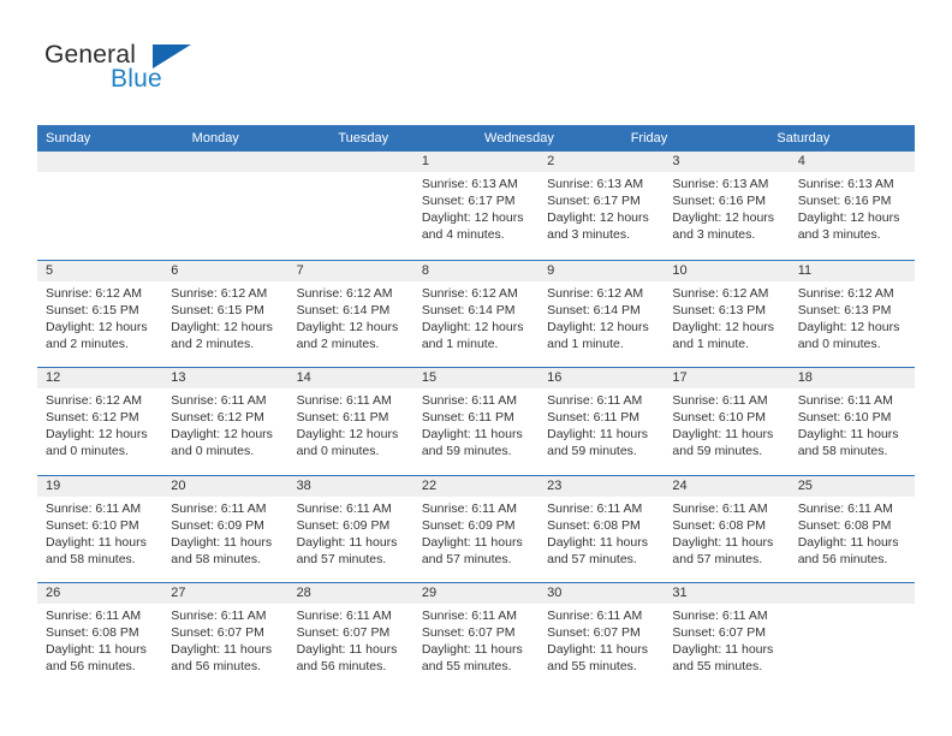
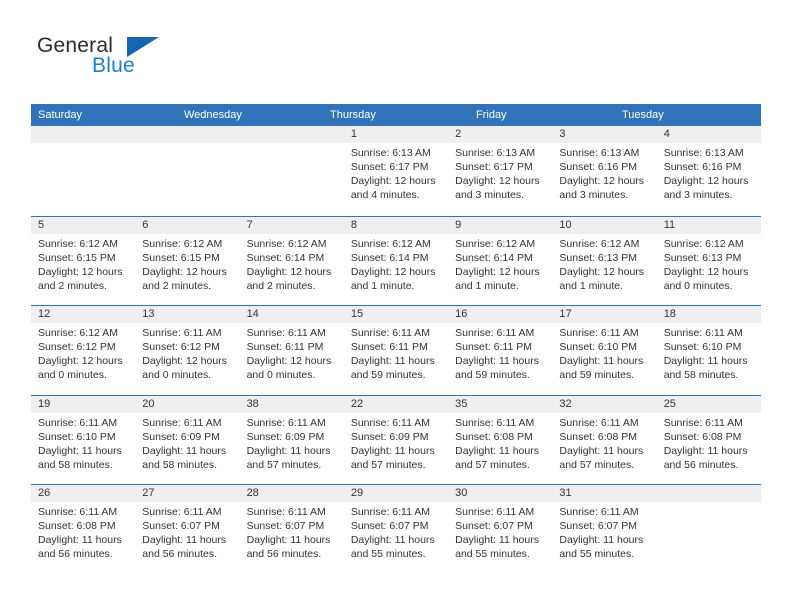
  General
  Blue
- Sunday
- Monday
- Tuesday
+ Saturday
  Wednesday
+ Thursday
  Friday
- Saturday
+ Tuesday
  1
  Sunrise: 6:13 AM
  Sunset: 6:17 PM
  Daylight: 12 hours and 4 minutes.
  2
  Sunrise: 6:13 AM
  Sunset: 6:17 PM
  Daylight: 12 hours and 3 minutes.
  3
  Sunrise: 6:13 AM
  Sunset: 6:16 PM
  Daylight: 12 hours and 3 minutes.
  4
  Sunrise: 6:13 AM
  Sunset: 6:16 PM
  Daylight: 12 hours and 3 minutes.
  5
  Sunrise: 6:12 AM
  Sunset: 6:15 PM
  Daylight: 12 hours and 2 minutes.
  6
  Sunrise: 6:12 AM
  Sunset: 6:15 PM
  Daylight: 12 hours and 2 minutes.
  7
  Sunrise: 6:12 AM
  Sunset: 6:14 PM
  Daylight: 12 hours and 2 minutes.
  8
  Sunrise: 6:12 AM
  Sunset: 6:14 PM
  Daylight: 12 hours and 1 minute.
  9
  Sunrise: 6:12 AM
  Sunset: 6:14 PM
  Daylight: 12 hours and 1 minute.
  10
  Sunrise: 6:12 AM
  Sunset: 6:13 PM
  Daylight: 12 hours and 1 minute.
  11
  Sunrise: 6:12 AM
  Sunset: 6:13 PM
  Daylight: 12 hours and 0 minutes.
  12
  Sunrise: 6:12 AM
  Sunset: 6:12 PM
  Daylight: 12 hours and 0 minutes.
  13
  Sunrise: 6:11 AM
  Sunset: 6:12 PM
  Daylight: 12 hours and 0 minutes.
  14
  Sunrise: 6:11 AM
  Sunset: 6:11 PM
  Daylight: 12 hours and 0 minutes.
  15
  Sunrise: 6:11 AM
  Sunset: 6:11 PM
  Daylight: 11 hours and 59 minutes.
  16
  Sunrise: 6:11 AM
  Sunset: 6:11 PM
  Daylight: 11 hours and 59 minutes.
  17
  Sunrise: 6:11 AM
  Sunset: 6:10 PM
  Daylight: 11 hours and 59 minutes.
  18
  Sunrise: 6:11 AM
  Sunset: 6:10 PM
  Daylight: 11 hours and 58 minutes.
  19
  Sunrise: 6:11 AM
  Sunset: 6:10 PM
  Daylight: 11 hours and 58 minutes.
  20
  Sunrise: 6:11 AM
  Sunset: 6:09 PM
  Daylight: 11 hours and 58 minutes.
  38
  Sunrise: 6:11 AM
  Sunset: 6:09 PM
  Daylight: 11 hours and 57 minutes.
  22
  Sunrise: 6:11 AM
  Sunset: 6:09 PM
  Daylight: 11 hours and 57 minutes.
- 23
+ 35
  Sunrise: 6:11 AM
  Sunset: 6:08 PM
  Daylight: 11 hours and 57 minutes.
- 24
+ 32
  Sunrise: 6:11 AM
  Sunset: 6:08 PM
  Daylight: 11 hours and 57 minutes.
  25
  Sunrise: 6:11 AM
  Sunset: 6:08 PM
  Daylight: 11 hours and 56 minutes.
  26
  Sunrise: 6:11 AM
  Sunset: 6:08 PM
  Daylight: 11 hours and 56 minutes.
  27
  Sunrise: 6:11 AM
  Sunset: 6:07 PM
  Daylight: 11 hours and 56 minutes.
  28
  Sunrise: 6:11 AM
  Sunset: 6:07 PM
  Daylight: 11 hours and 56 minutes.
  29
  Sunrise: 6:11 AM
  Sunset: 6:07 PM
  Daylight: 11 hours and 55 minutes.
  30
  Sunrise: 6:11 AM
  Sunset: 6:07 PM
  Daylight: 11 hours and 55 minutes.
  31
  Sunrise: 6:11 AM
  Sunset: 6:07 PM
  Daylight: 11 hours and 55 minutes.
